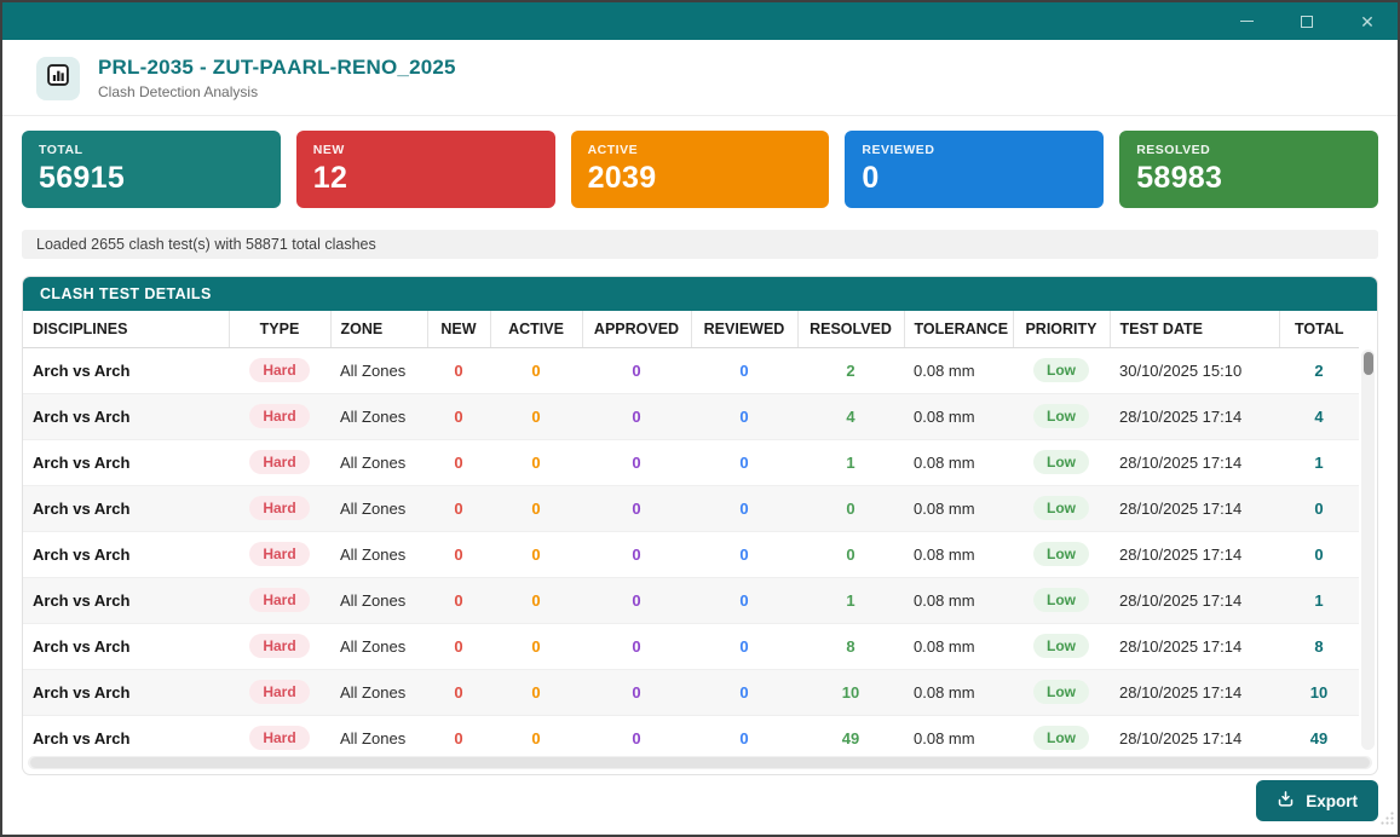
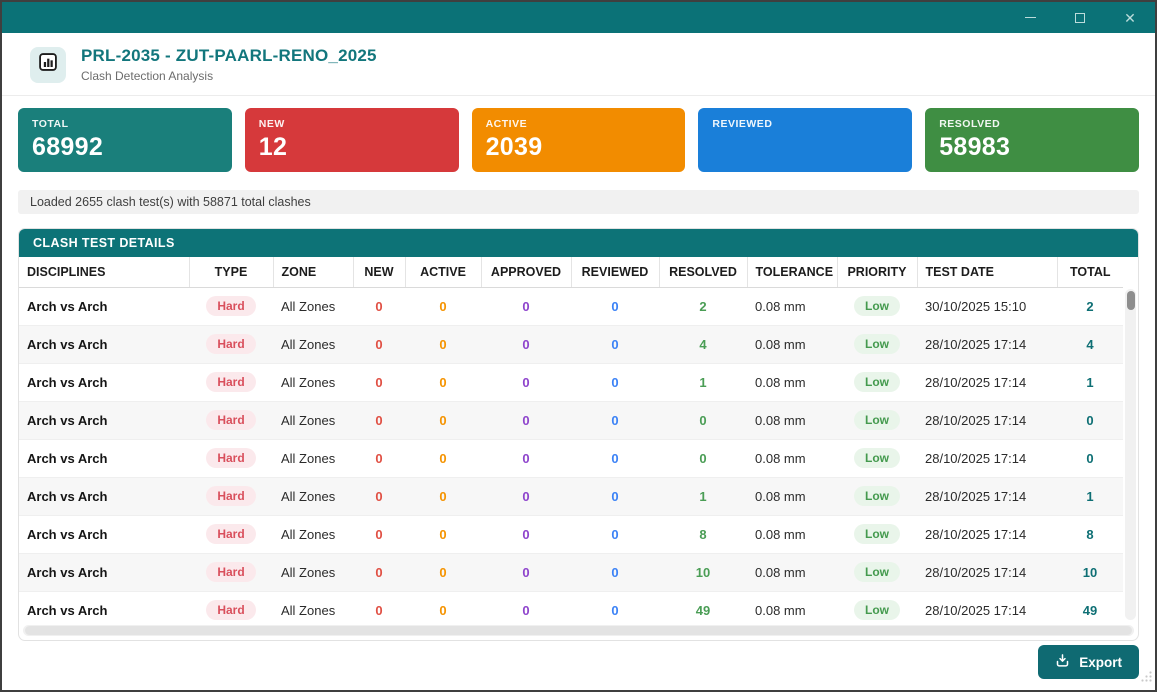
  ✕
  PRL-2035 - ZUT-PAARL-RENO_2025
  Clash Detection Analysis
  TOTAL
- 56915
+ 68992
  NEW
  12
  ACTIVE
  2039
  REVIEWED
- 0
  RESOLVED
  58983
  Loaded 2655 clash test(s) with 58871 total clashes
  CLASH TEST DETAILS
  DISCIPLINES	TYPE	ZONE	NEW	ACTIVE	APPROVED	REVIEWED	RESOLVED	TOLERANCE	PRIORITY	TEST DATE	TOTAL
  Arch vs Arch	Hard	All Zones	0	0	0	0	2	0.08 mm	Low	30/10/2025 15:10	2
  Arch vs Arch	Hard	All Zones	0	0	0	0	4	0.08 mm	Low	28/10/2025 17:14	4
  Arch vs Arch	Hard	All Zones	0	0	0	0	1	0.08 mm	Low	28/10/2025 17:14	1
  Arch vs Arch	Hard	All Zones	0	0	0	0	0	0.08 mm	Low	28/10/2025 17:14	0
  Arch vs Arch	Hard	All Zones	0	0	0	0	0	0.08 mm	Low	28/10/2025 17:14	0
  Arch vs Arch	Hard	All Zones	0	0	0	0	1	0.08 mm	Low	28/10/2025 17:14	1
  Arch vs Arch	Hard	All Zones	0	0	0	0	8	0.08 mm	Low	28/10/2025 17:14	8
  Arch vs Arch	Hard	All Zones	0	0	0	0	10	0.08 mm	Low	28/10/2025 17:14	10
  Arch vs Arch	Hard	All Zones	0	0	0	0	49	0.08 mm	Low	28/10/2025 17:14	49
  Export
